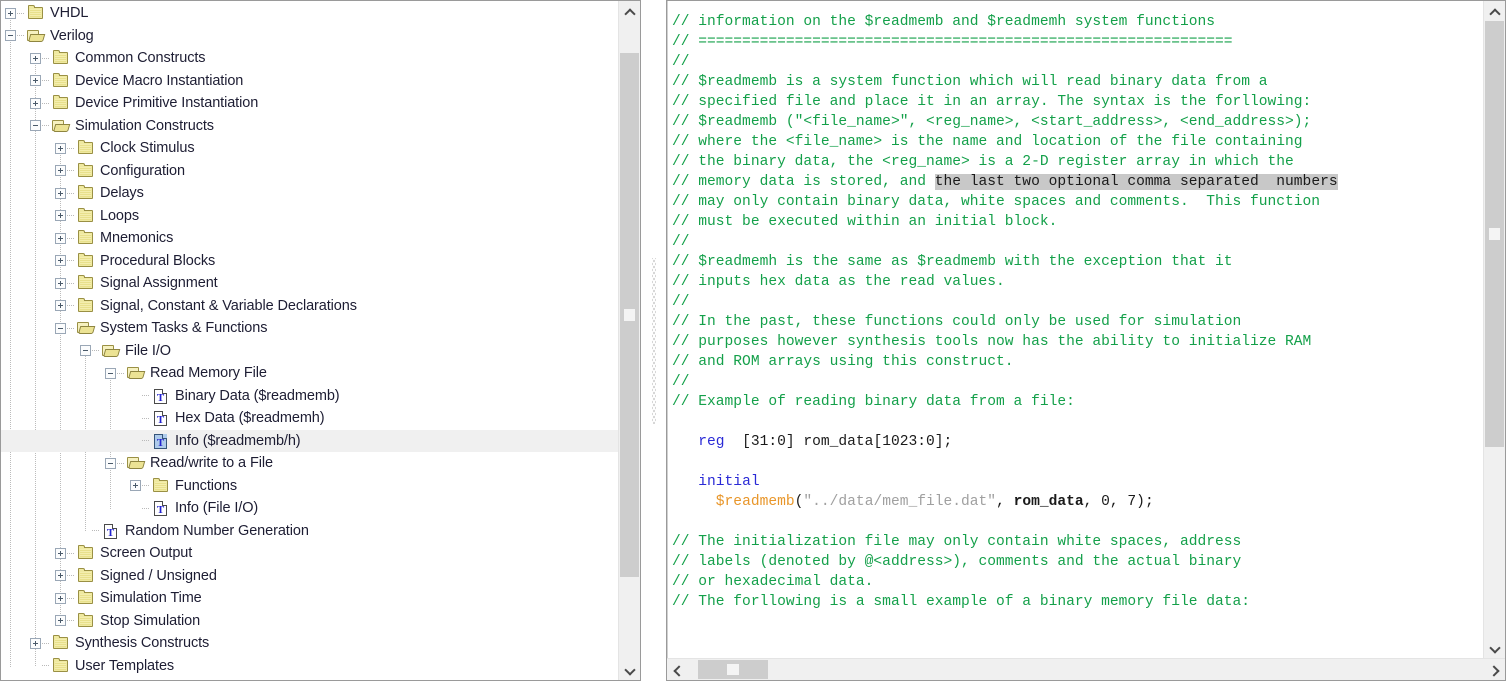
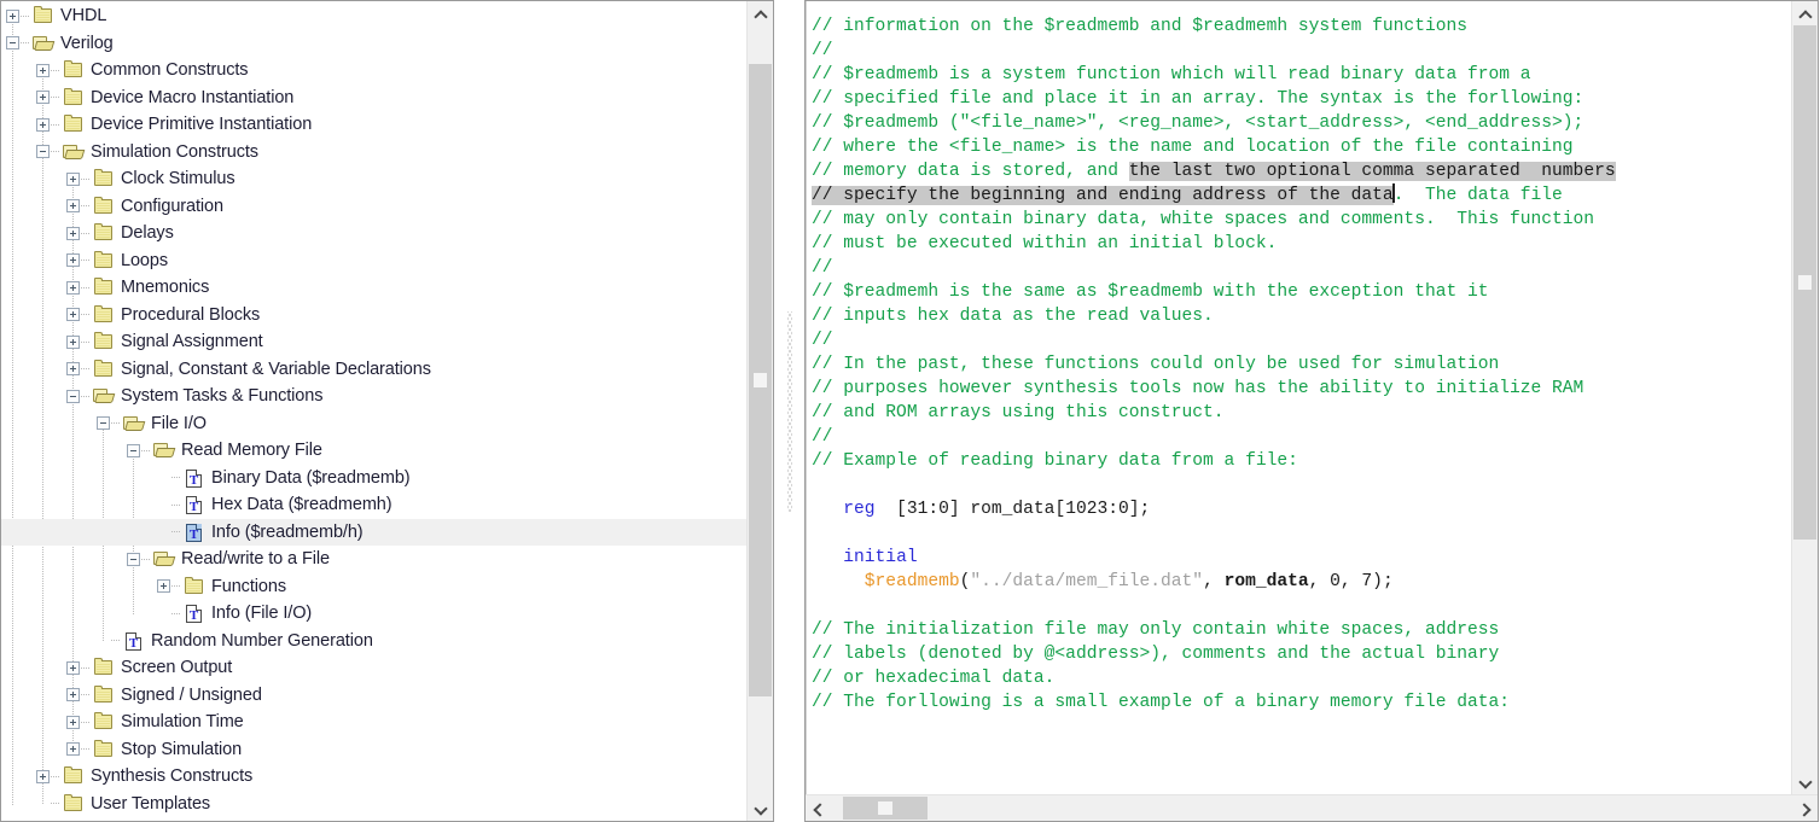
  VHDL
  Verilog
  Common Constructs
  Device Macro Instantiation
  Device Primitive Instantiation
  Simulation Constructs
  Clock Stimulus
  Configuration
  Delays
  Loops
  Mnemonics
  Procedural Blocks
  Signal Assignment
  Signal, Constant & Variable Declarations
  System Tasks & Functions
  File I/O
  Read Memory File
  T
  Binary Data ($readmemb)
  T
  Hex Data ($readmemh)
  T
  Info ($readmemb/h)
  Read/write to a File
  Functions
  T
  Info (File I/O)
  T
  Random Number Generation
  Screen Output
  Signed / Unsigned
  Simulation Time
  Stop Simulation
  Synthesis Constructs
  User Templates
  // information on the $readmemb and $readmemh system functions
- // =============================================================
  //
  // $readmemb is a system function which will read binary data from a
  // specified file and place it in an array. The syntax is the forllowing:
  // $readmemb ("<file_name>", <reg_name>, <start_address>, <end_address>);
  // where the <file_name> is the name and location of the file containing
- // the binary data, the <reg_name> is a 2-D register array in which the
  // memory data is stored, and the last two optional comma separated numbers
+ // specify the beginning and ending address of the data. The data file
  // may only contain binary data, white spaces and comments. This function
  // must be executed within an initial block.
  //
  // $readmemh is the same as $readmemb with the exception that it
  // inputs hex data as the read values.
  //
  // In the past, these functions could only be used for simulation
  // purposes however synthesis tools now has the ability to initialize RAM
  // and ROM arrays using this construct.
  //
  // Example of reading binary data from a file:
  reg [31:0] rom_data[1023:0];
  initial
  $readmemb("../data/mem_file.dat", rom_data, 0, 7);
  // The initialization file may only contain white spaces, address
  // labels (denoted by @<address>), comments and the actual binary
  // or hexadecimal data.
  // The forllowing is a small example of a binary memory file data:
